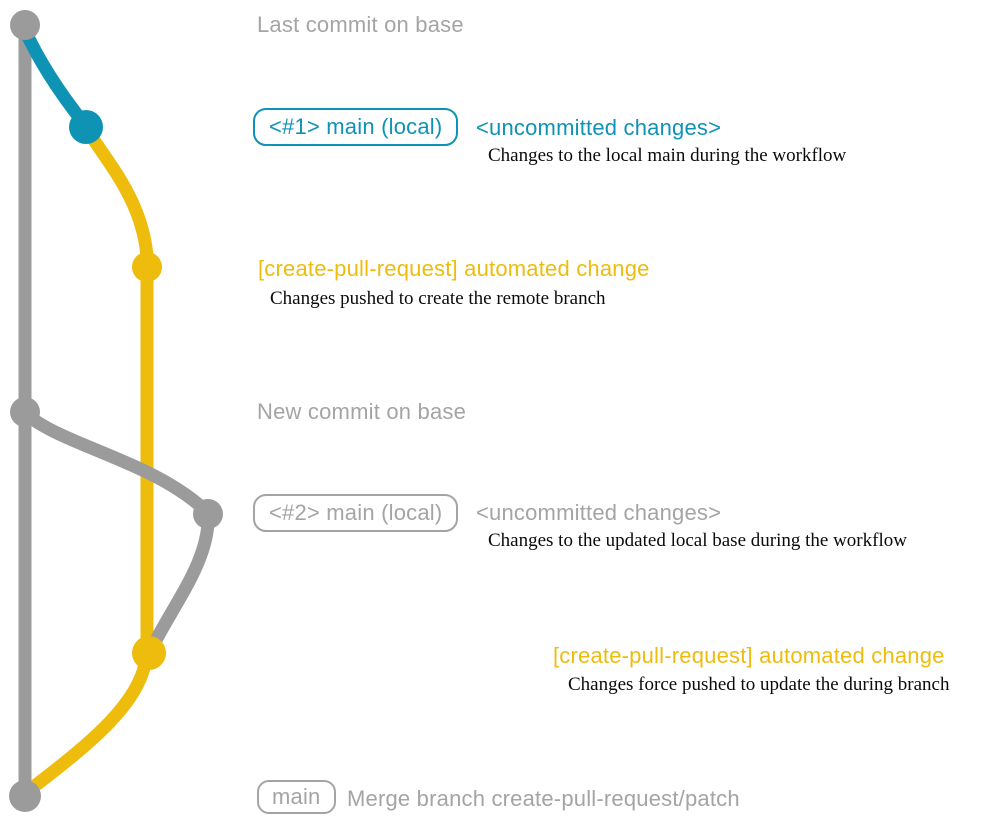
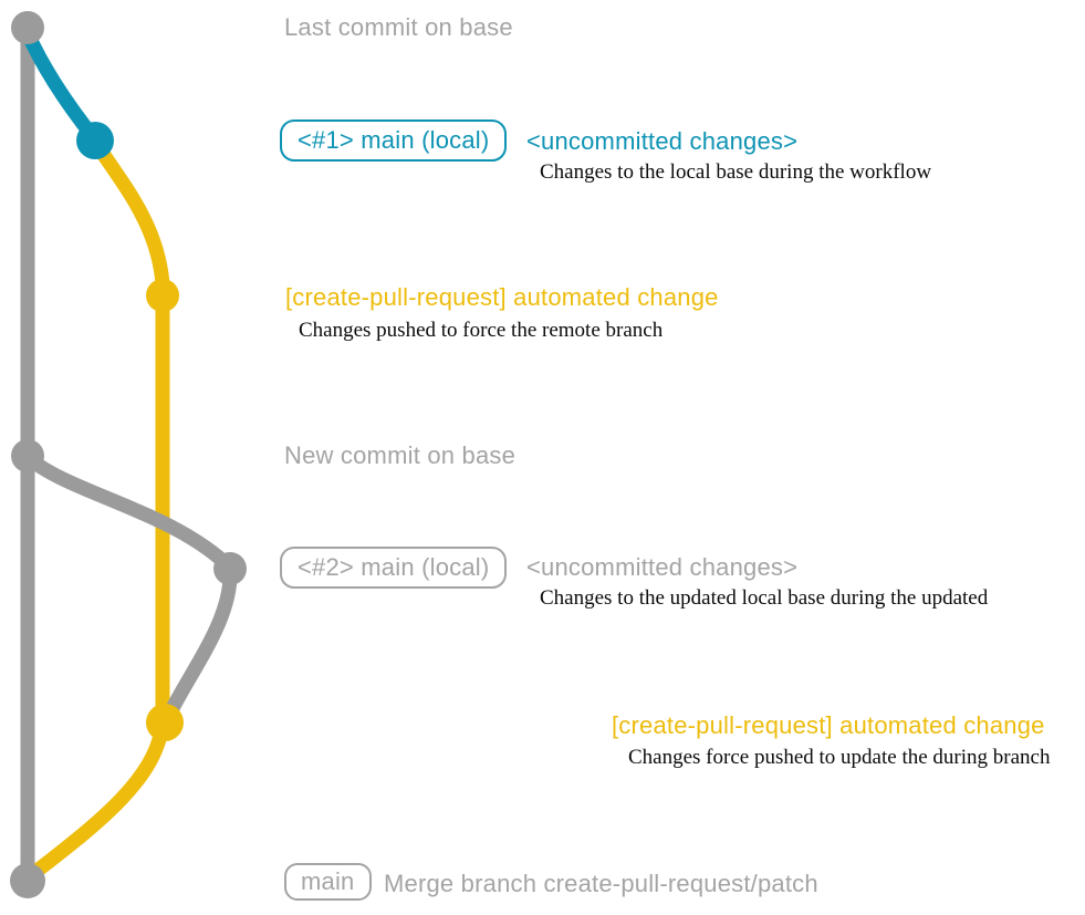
  Last commit on base
  <#1> main (local)
  <uncommitted changes>
- Changes to the local main during the workflow
+ Changes to the local base during the workflow
  [create-pull-request] automated change
- Changes pushed to create the remote branch
+ Changes pushed to force the remote branch
  New commit on base
  <#2> main (local)
  <uncommitted changes>
- Changes to the updated local base during the workflow
+ Changes to the updated local base during the updated
  [create-pull-request] automated change
  Changes force pushed to update the during branch
  main
  Merge branch create-pull-request/patch
